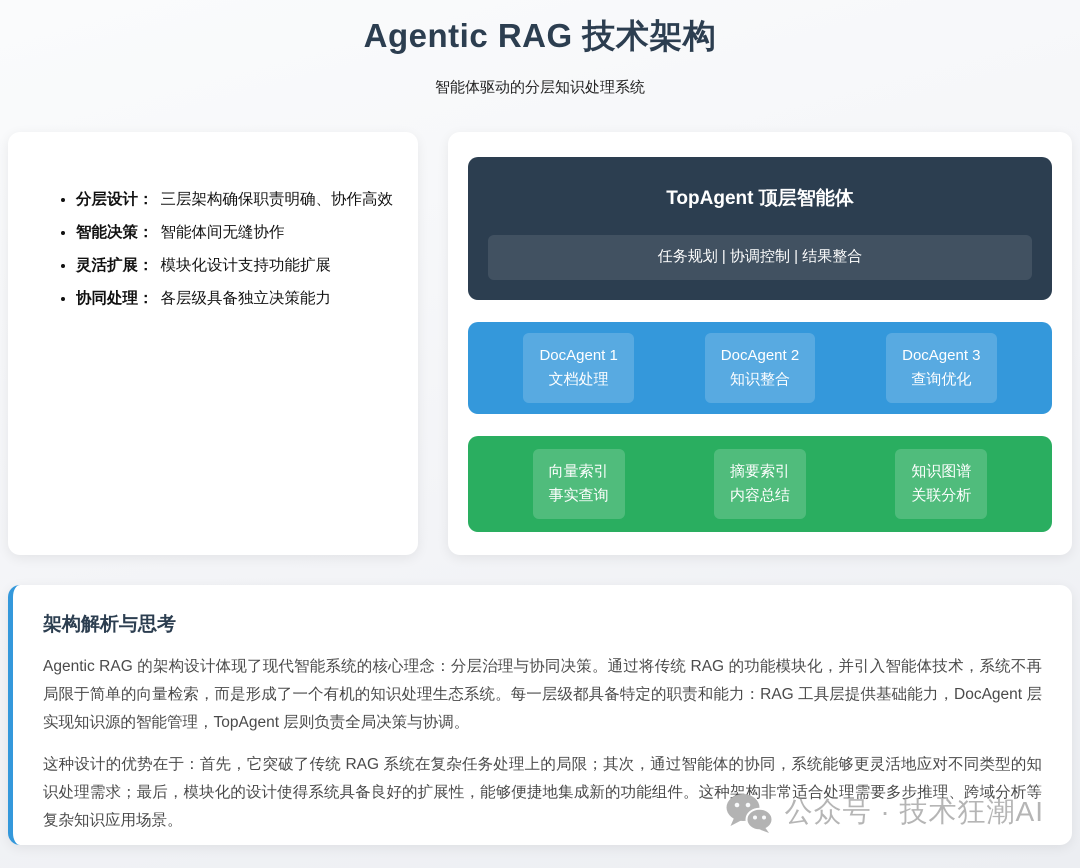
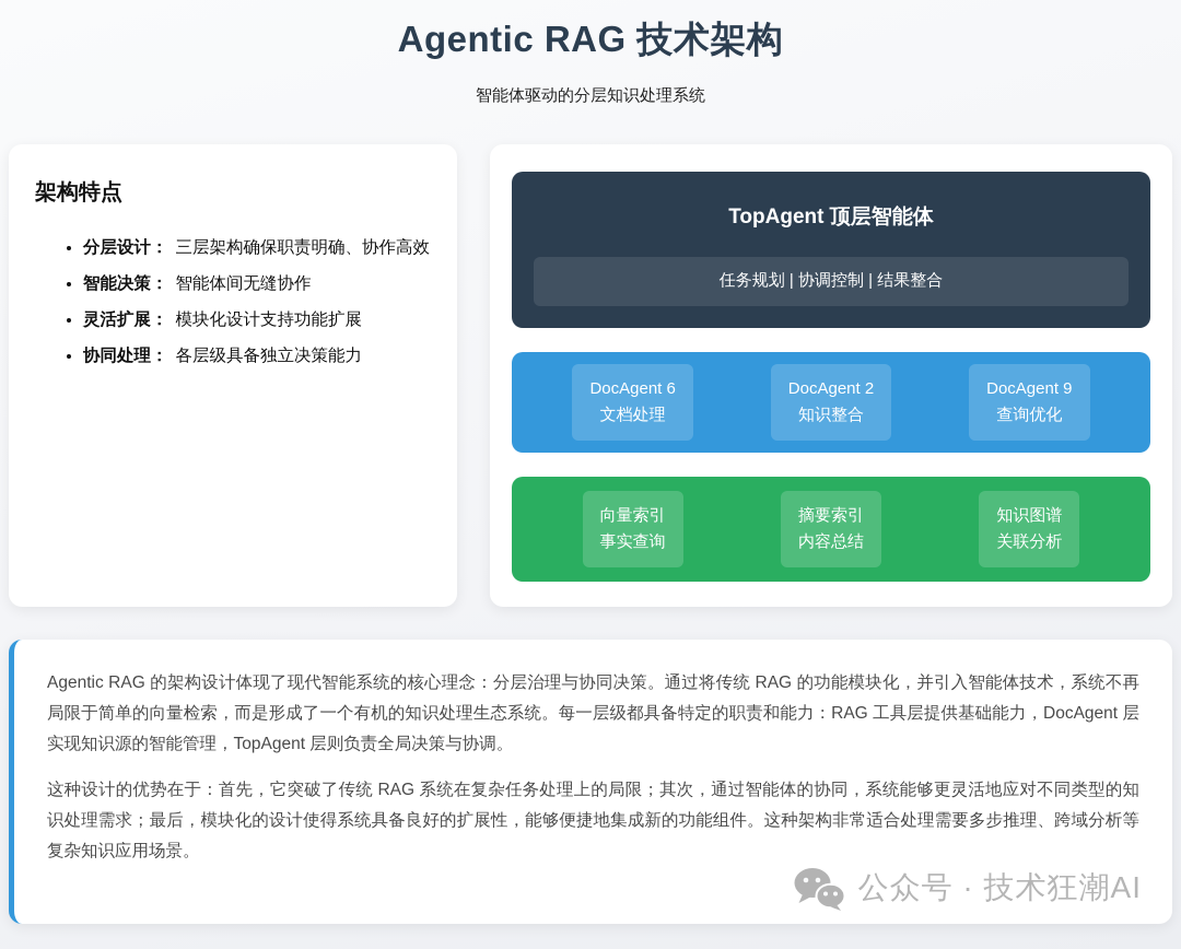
  Agentic RAG 技术架构
  智能体驱动的分层知识处理系统
+ 架构特点
  分层设计： 三层架构确保职责明确、协作高效
  智能决策： 智能体间无缝协作
  灵活扩展： 模块化设计支持功能扩展
  协同处理： 各层级具备独立决策能力
  TopAgent 顶层智能体
  任务规划 | 协调控制 | 结果整合
- DocAgent 1
+ DocAgent 6
  文档处理
  DocAgent 2
  知识整合
- DocAgent 3
+ DocAgent 9
  查询优化
  向量索引
  事实查询
  摘要索引
  内容总结
  知识图谱
  关联分析
- 架构解析与思考
  Agentic RAG 的架构设计体现了现代智能系统的核心理念：分层治理与协同决策。通过将传统 RAG 的功能模块化，并引入智能体技术，系统不再局限于简单的向量检索，而是形成了一个有机的知识处理生态系统。每一层级都具备特定的职责和能力：RAG 工具层提供基础能力，DocAgent 层实现知识源的智能管理，TopAgent 层则负责全局决策与协调。
  这种设计的优势在于：首先，它突破了传统 RAG 系统在复杂任务处理上的局限；其次，通过智能体的协同，系统能够更灵活地应对不同类型的知识处理需求；最后，模块化的设计使得系统具备良好的扩展性，能够便捷地集成新的功能组件。这种架构非常适合处理需要多步推理、跨域分析等复杂知识应用场景。
  公众号 · 技术狂潮AI
